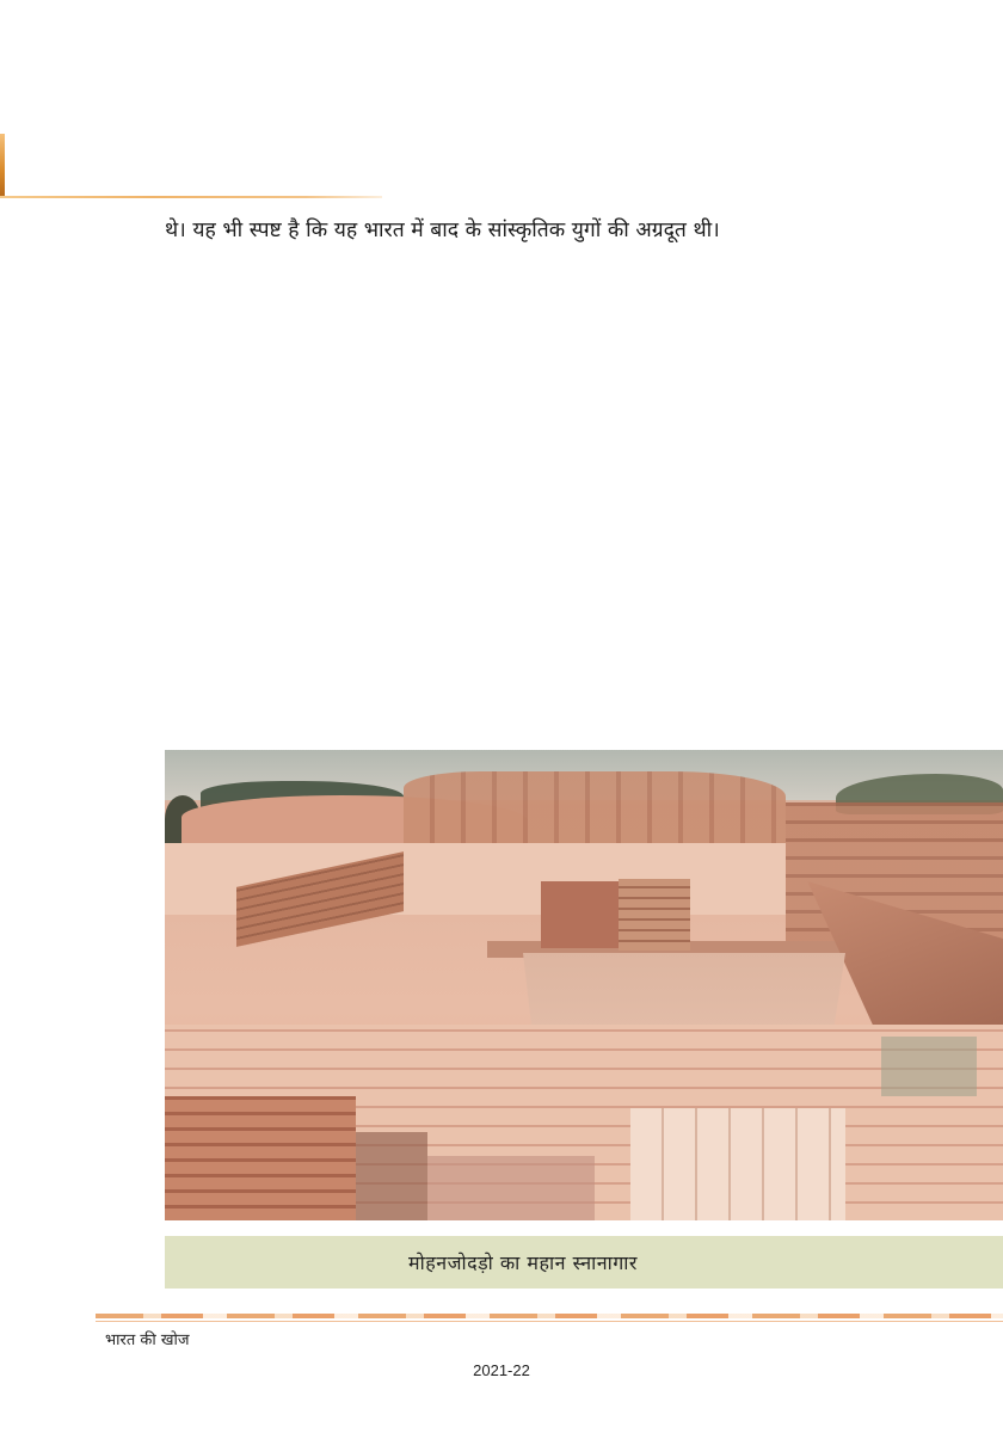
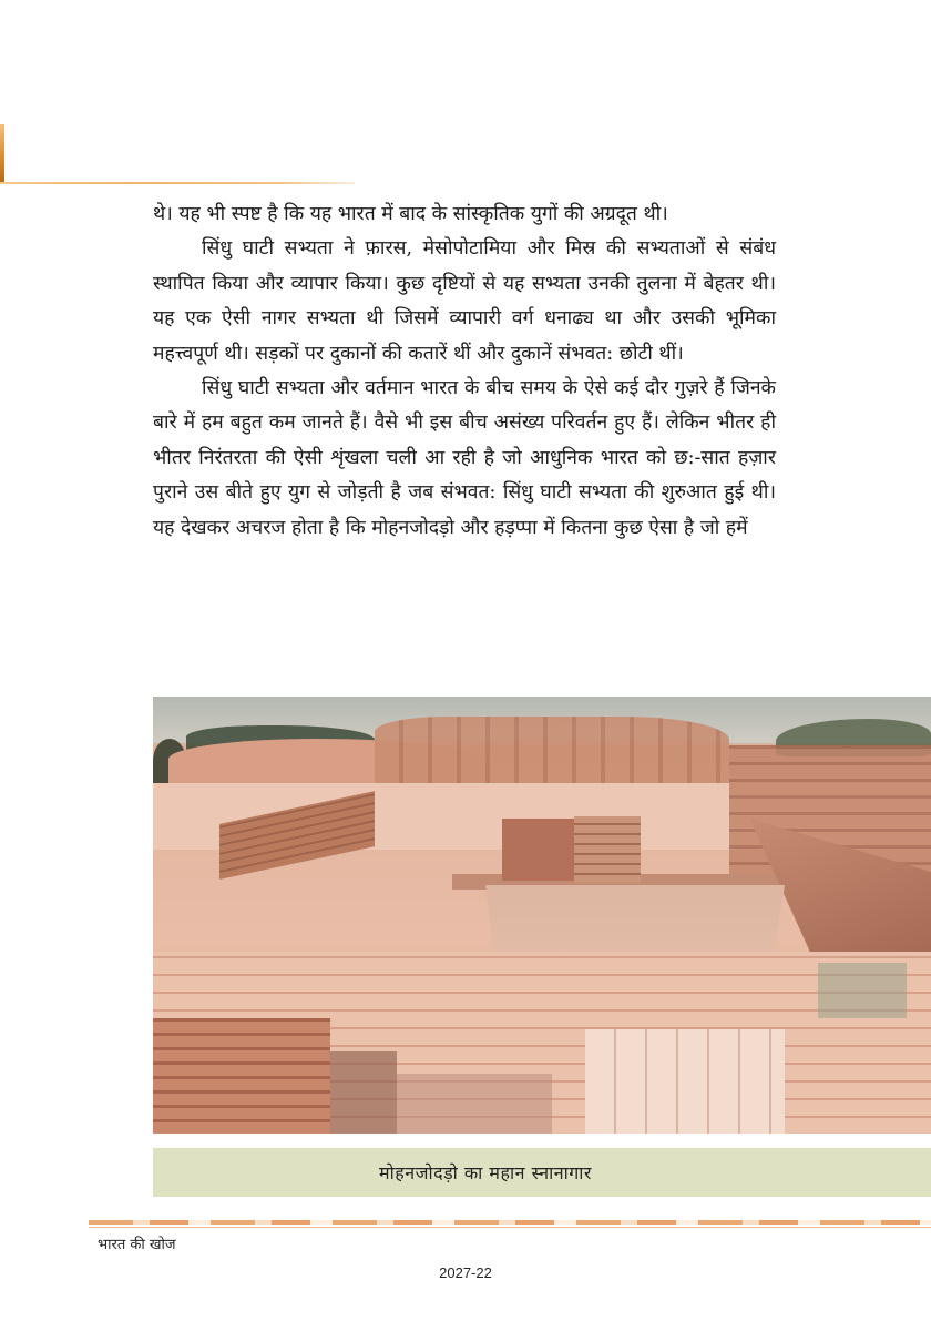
  थे। यह भी स्पष्ट है कि यह भारत में बाद के सांस्कृतिक युगों की अग्रदूत थी।
+ सिंधु घाटी सभ्यता ने फ़ारस, मेसोपोटामिया और मिस्र की सभ्यताओं से संबंध स्थापित किया और व्यापार किया। कुछ दृष्टियों से यह सभ्यता उनकी तुलना में बेहतर थी। यह एक ऐसी नागर सभ्यता थी जिसमें व्यापारी वर्ग धनाढ्य था और उसकी भूमिका महत्त्वपूर्ण थी। सड़कों पर दुकानों की कतारें थीं और दुकानें संभवत: छोटी थीं।
+ सिंधु घाटी सभ्यता और वर्तमान भारत के बीच समय के ऐसे कई दौर गुज़रे हैं जिनके बारे में हम बहुत कम जानते हैं। वैसे भी इस बीच असंख्य परिवर्तन हुए हैं। लेकिन भीतर ही भीतर निरंतरता की ऐसी शृंखला चली आ रही है जो आधुनिक भारत को छ:-सात हज़ार पुराने उस बीते हुए युग से जोड़ती है जब संभवत: सिंधु घाटी सभ्यता की शुरुआत हुई थी। यह देखकर अचरज होता है कि मोहनजोदड़ो और हड़प्पा में कितना कुछ ऐसा है जो हमें
  मोहनजोदड़ो का महान स्नानागार
  भारत की खोज
- 2021-22
+ 2027-22
